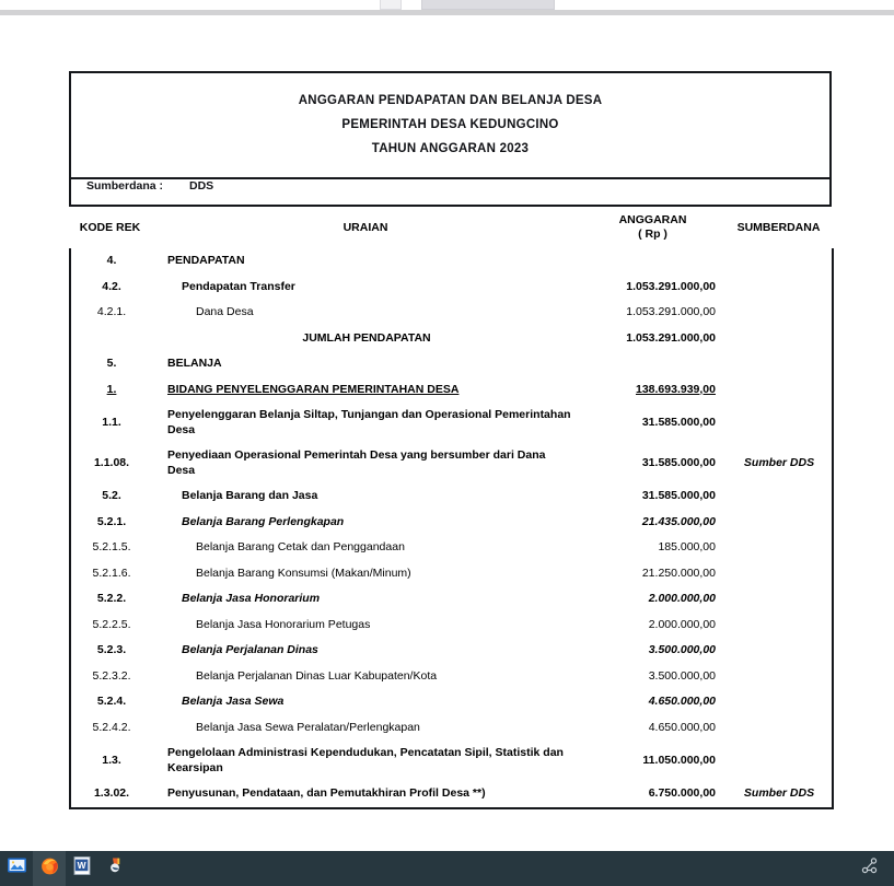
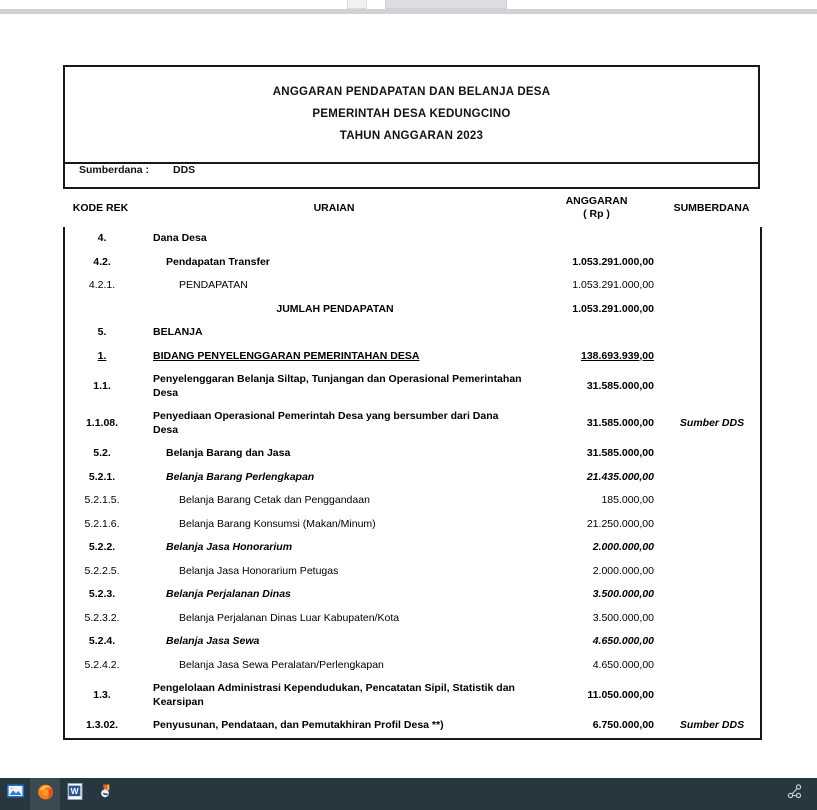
  ANGGARAN PENDAPATAN DAN BELANJA DESA
  PEMERINTAH DESA KEDUNGCINO
  TAHUN ANGGARAN 2023
  Sumberdana : DDS
  KODE REK	URAIAN	ANGGARAN ( Rp )	SUMBERDANA
- 4.	PENDAPATAN
+ 4.	Dana Desa
  4.2.	Pendapatan Transfer	1.053.291.000,00
- 4.2.1.	Dana Desa	1.053.291.000,00
+ 4.2.1.	PENDAPATAN	1.053.291.000,00
  	JUMLAH PENDAPATAN	1.053.291.000,00
  5.	BELANJA
  1.	BIDANG PENYELENGGARAN PEMERINTAHAN DESA	138.693.939,00
  1.1.	Penyelenggaran Belanja Siltap, Tunjangan dan Operasional Pemerintahan Desa	31.585.000,00
  1.1.08.	Penyediaan Operasional Pemerintah Desa yang bersumber dari Dana Desa	31.585.000,00	Sumber DDS
  5.2.	Belanja Barang dan Jasa	31.585.000,00
  5.2.1.	Belanja Barang Perlengkapan	21.435.000,00
  5.2.1.5.	Belanja Barang Cetak dan Penggandaan	185.000,00
  5.2.1.6.	Belanja Barang Konsumsi (Makan/Minum)	21.250.000,00
  5.2.2.	Belanja Jasa Honorarium	2.000.000,00
  5.2.2.5.	Belanja Jasa Honorarium Petugas	2.000.000,00
  5.2.3.	Belanja Perjalanan Dinas	3.500.000,00
  5.2.3.2.	Belanja Perjalanan Dinas Luar Kabupaten/Kota	3.500.000,00
  5.2.4.	Belanja Jasa Sewa	4.650.000,00
  5.2.4.2.	Belanja Jasa Sewa Peralatan/Perlengkapan	4.650.000,00
  1.3.	Pengelolaan Administrasi Kependudukan, Pencatatan Sipil, Statistik dan Kearsipan	11.050.000,00
  1.3.02.	Penyusunan, Pendataan, dan Pemutakhiran Profil Desa **)	6.750.000,00	Sumber DDS
  W
